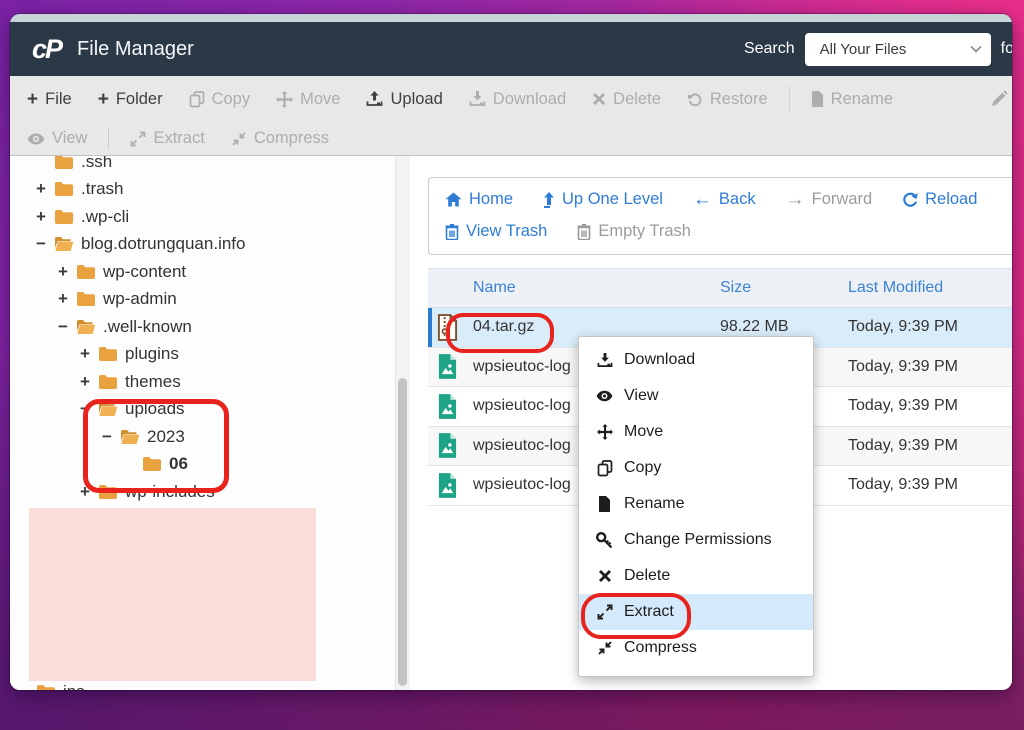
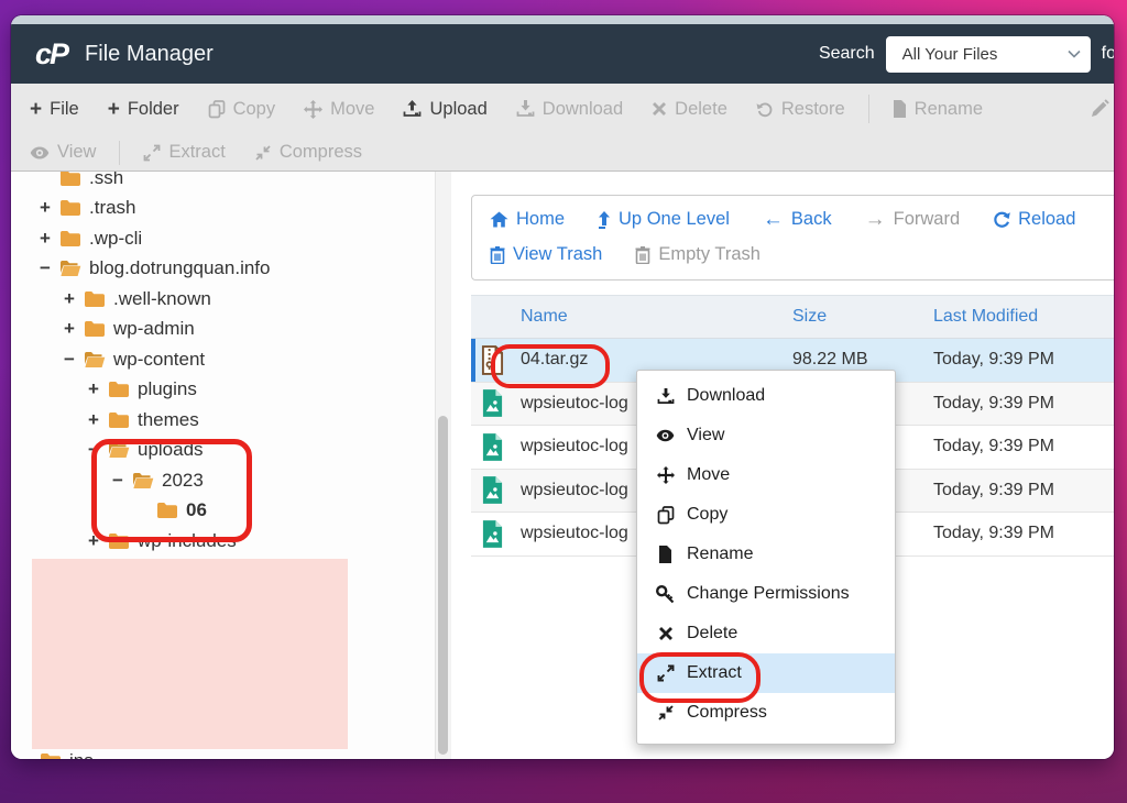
  cP
  File Manager
  Search
  All Your Files
  fo
  +
  File
  +
  Folder
  Copy
  Move
  Upload
  Download
  Delete
  Restore
  Rename
  View
  Extract
  Compress
  .ssh
  +
  .trash
  +
  .wp-cli
  −
  blog.dotrungquan.info
  +
- wp-content
+ .well-known
  +
  wp-admin
  −
- .well-known
+ wp-content
  +
  plugins
  +
  themes
  −
  uploads
  −
  2023
  06
  +
  wp-includes
  Home
  Up One Level
  ←
  Back
  →
  Forward
  Reload
  View Trash
  Empty Trash
  Name
  Size
  Last Modified
  04.tar.gz
  98.22 MB
  Today, 9:39 PM
  wpsieutoc-log
  Today, 9:39 PM
  wpsieutoc-log
  Today, 9:39 PM
  wpsieutoc-log
  Today, 9:39 PM
  wpsieutoc-log
  Today, 9:39 PM
  Download
  View
  Move
  Copy
  Rename
  Change Permissions
  Delete
  Extract
  Compress
